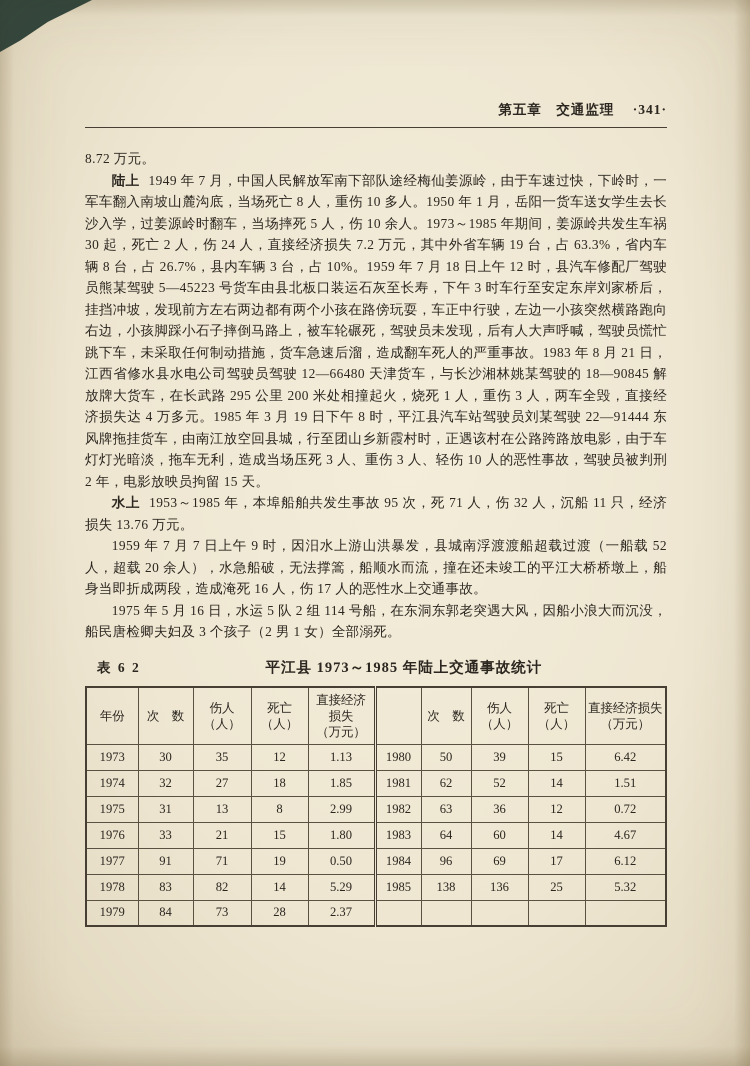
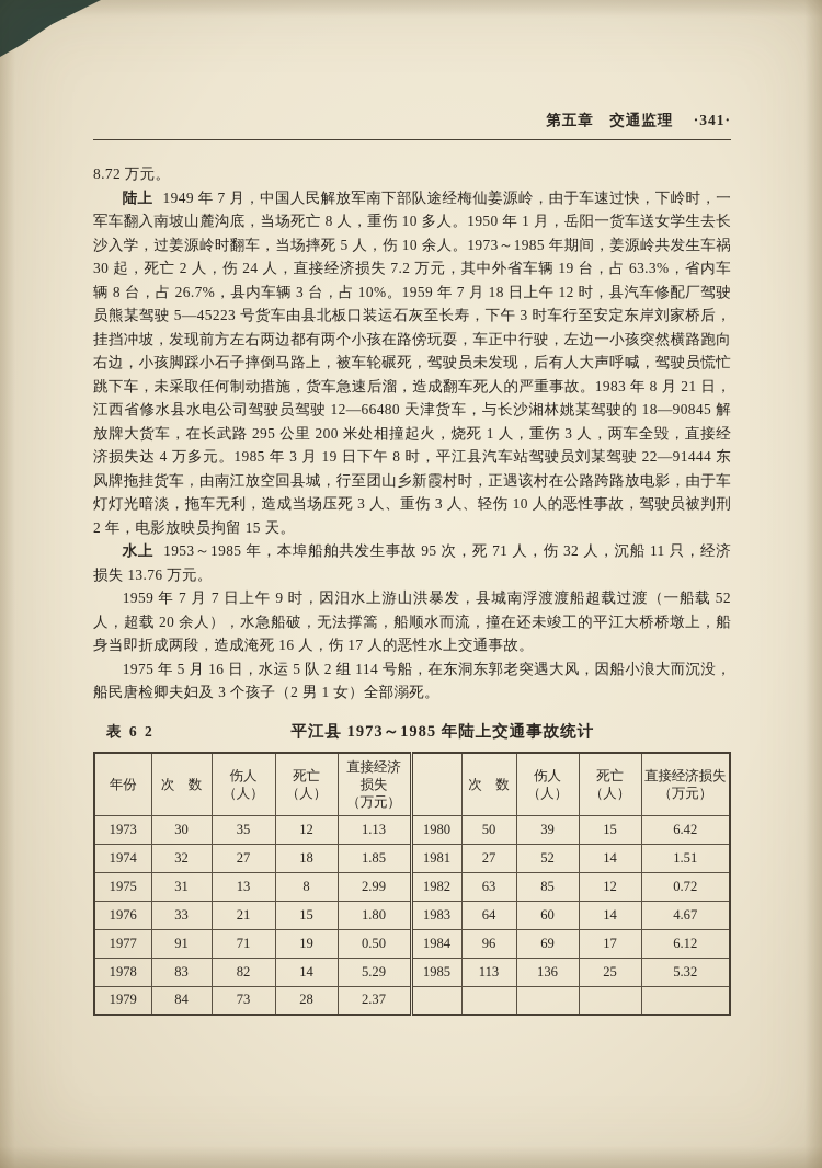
  第五章 交通监理 ·341·
  8.72 万元。
  陆上 1949 年 7 月，中国人民解放军南下部队途经梅仙姜源岭，由于车速过快，下岭时，一军车翻入南坡山麓沟底，当场死亡 8 人，重伤 10 多人。1950 年 1 月，岳阳一货车送女学生去长沙入学，过姜源岭时翻车，当场摔死 5 人，伤 10 余人。1973～1985 年期间，姜源岭共发生车祸 30 起，死亡 2 人，伤 24 人，直接经济损失 7.2 万元，其中外省车辆 19 台，占 63.3%，省内车辆 8 台，占 26.7%，县内车辆 3 台，占 10%。1959 年 7 月 18 日上午 12 时，县汽车修配厂驾驶员熊某驾驶 5—45223 号货车由县北板口装运石灰至长寿，下午 3 时车行至安定东岸刘家桥后，挂挡冲坡，发现前方左右两边都有两个小孩在路傍玩耍，车正中行驶，左边一小孩突然横路跑向右边，小孩脚踩小石子摔倒马路上，被车轮碾死，驾驶员未发现，后有人大声呼喊，驾驶员慌忙跳下车，未采取任何制动措施，货车急速后溜，造成翻车死人的严重事故。1983 年 8 月 21 日，江西省修水县水电公司驾驶员驾驶 12—66480 天津货车，与长沙湘林姚某驾驶的 18—90845 解放牌大货车，在长武路 295 公里 200 米处相撞起火，烧死 1 人，重伤 3 人，两车全毁，直接经济损失达 4 万多元。1985 年 3 月 19 日下午 8 时，平江县汽车站驾驶员刘某驾驶 22—91444 东风牌拖挂货车，由南江放空回县城，行至团山乡新霞村时，正遇该村在公路跨路放电影，由于车灯灯光暗淡，拖车无利，造成当场压死 3 人、重伤 3 人、轻伤 10 人的恶性事故，驾驶员被判刑 2 年，电影放映员拘留 15 天。
  水上 1953～1985 年，本埠船舶共发生事故 95 次，死 71 人，伤 32 人，沉船 11 只，经济损失 13.76 万元。
  1959 年 7 月 7 日上午 9 时，因汨水上游山洪暴发，县城南浮渡渡船超载过渡（一船载 52 人，超载 20 余人），水急船破，无法撑篙，船顺水而流，撞在还未竣工的平江大桥桥墩上，船身当即折成两段，造成淹死 16 人，伤 17 人的恶性水上交通事故。
  1975 年 5 月 16 日，水运 5 队 2 组 114 号船，在东洞东郭老突遇大风，因船小浪大而沉没，船民唐检卿夫妇及 3 个孩子（2 男 1 女）全部溺死。
  表 6 2
  平江县 1973～1985 年陆上交通事故统计
  年份	次 数	伤人（人）	死亡（人）	直接经济损失 （万元）		次 数	伤人（人）	死亡（人）	直接经济损失 （万元）
  1973	30	35	12	1.13	1980	50	39	15	6.42
- 1974	32	27	18	1.85	1981	62	52	14	1.51
+ 1974	32	27	18	1.85	1981	27	52	14	1.51
- 1975	31	13	8	2.99	1982	63	36	12	0.72
+ 1975	31	13	8	2.99	1982	63	85	12	0.72
  1976	33	21	15	1.80	1983	64	60	14	4.67
  1977	91	71	19	0.50	1984	96	69	17	6.12
- 1978	83	82	14	5.29	1985	138	136	25	5.32
+ 1978	83	82	14	5.29	1985	113	136	25	5.32
  1979	84	73	28	2.37
